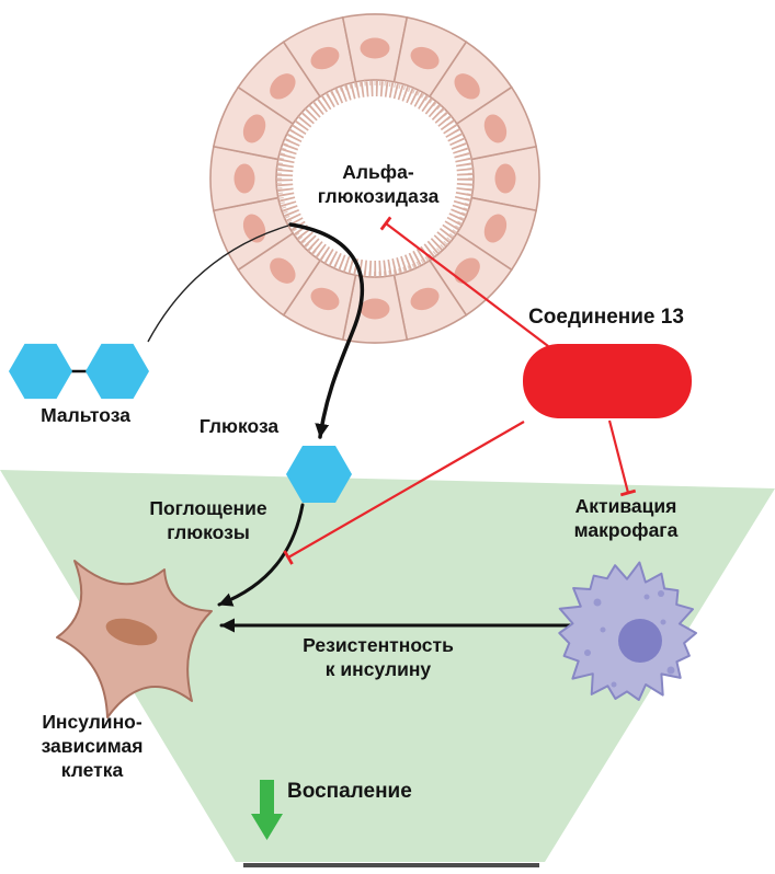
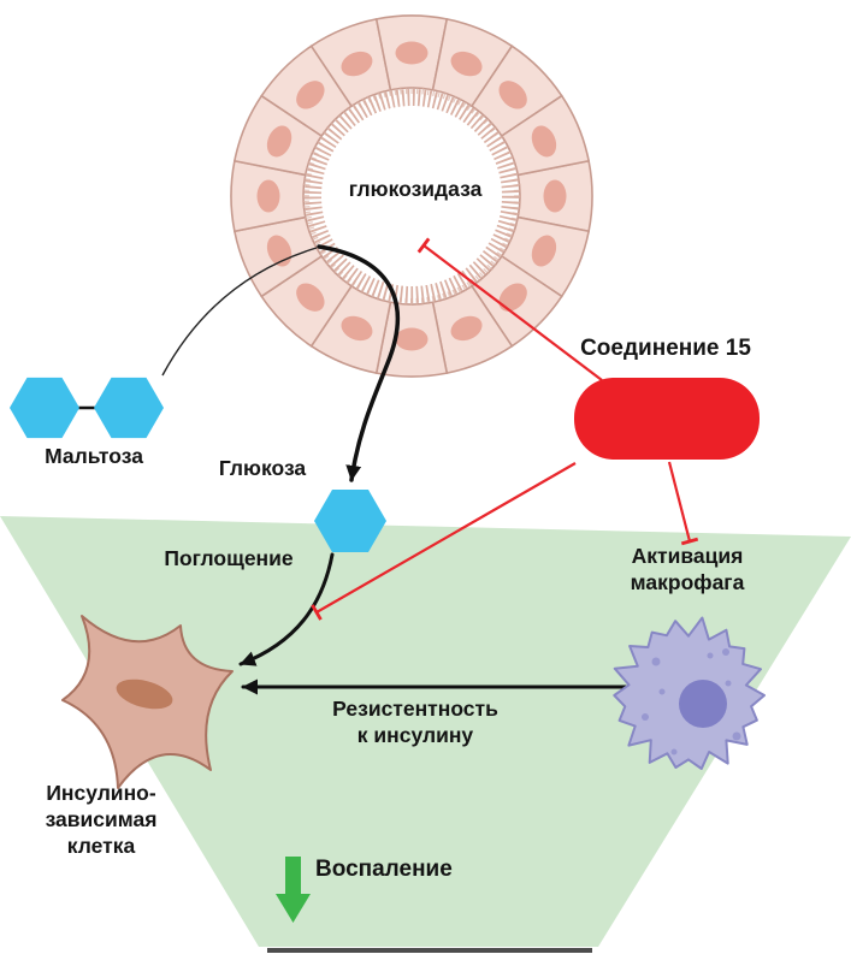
- Альфа-
  глюкозидаза
  Мальтоза
  Глюкоза
- Соединение 13
+ Соединение 15
  Поглощение
- глюкозы
  Активация
  макрофага
  Резистентность
  к инсулину
  Инсулино-
  зависимая
  клетка
  Воспаление
